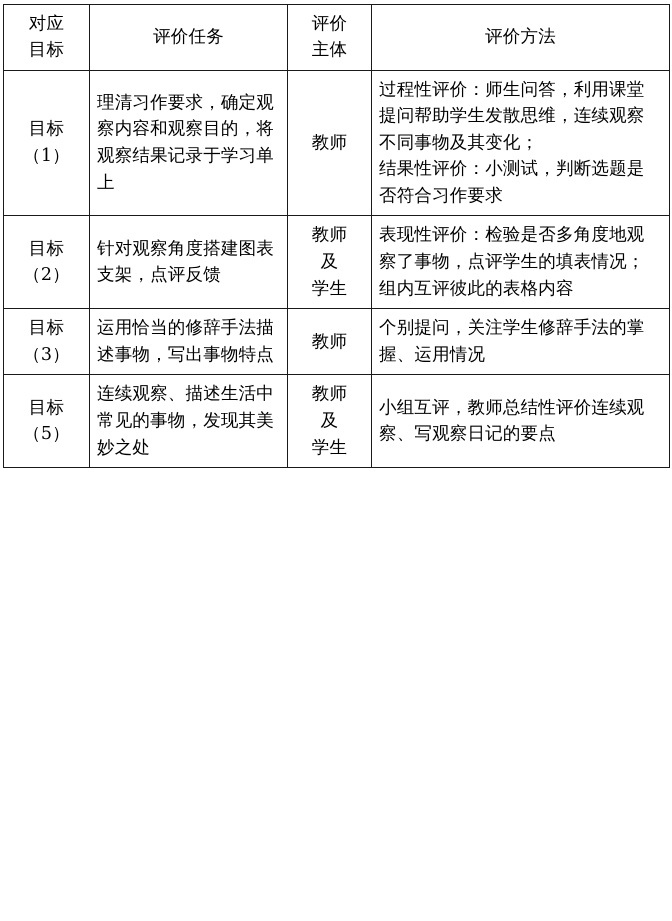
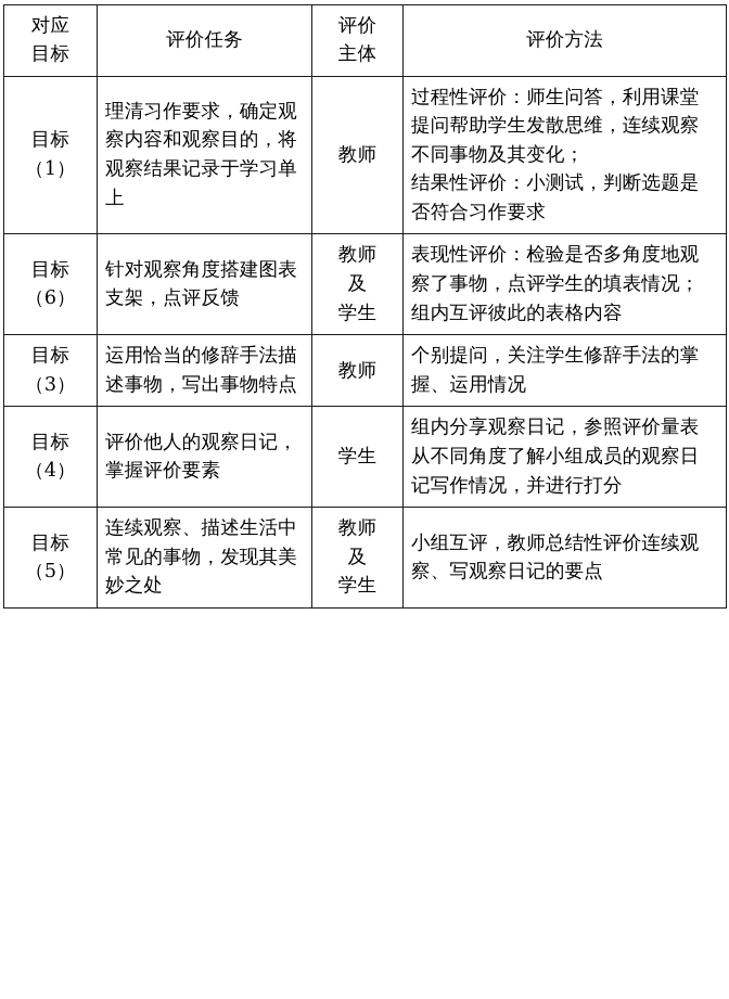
  对应 目标	评价任务	评价 主体	评价方法
  目标 （1）	理清习作要求，确定观察内容和观察目的，将观察结果记录于学习单上	教师	过程性评价：师生问答，利用课堂提问帮助学生发散思维，连续观察不同事物及其变化； 结果性评价：小测试，判断选题是否符合习作要求
- 目标 （2）	针对观察角度搭建图表支架，点评反馈	教师 及 学生	表现性评价：检验是否多角度地观察了事物，点评学生的填表情况；组内互评彼此的表格内容
+ 目标 （6）	针对观察角度搭建图表支架，点评反馈	教师 及 学生	表现性评价：检验是否多角度地观察了事物，点评学生的填表情况；组内互评彼此的表格内容
  目标 （3）	运用恰当的修辞手法描述事物，写出事物特点	教师	个别提问，关注学生修辞手法的掌握、运用情况
+ 目标 （4）	评价他人的观察日记，掌握评价要素	学生	组内分享观察日记，参照评价量表从不同角度了解小组成员的观察日记写作情况，并进行打分
  目标 （5）	连续观察、描述生活中常见的事物，发现其美妙之处	教师 及 学生	小组互评，教师总结性评价连续观察、写观察日记的要点
